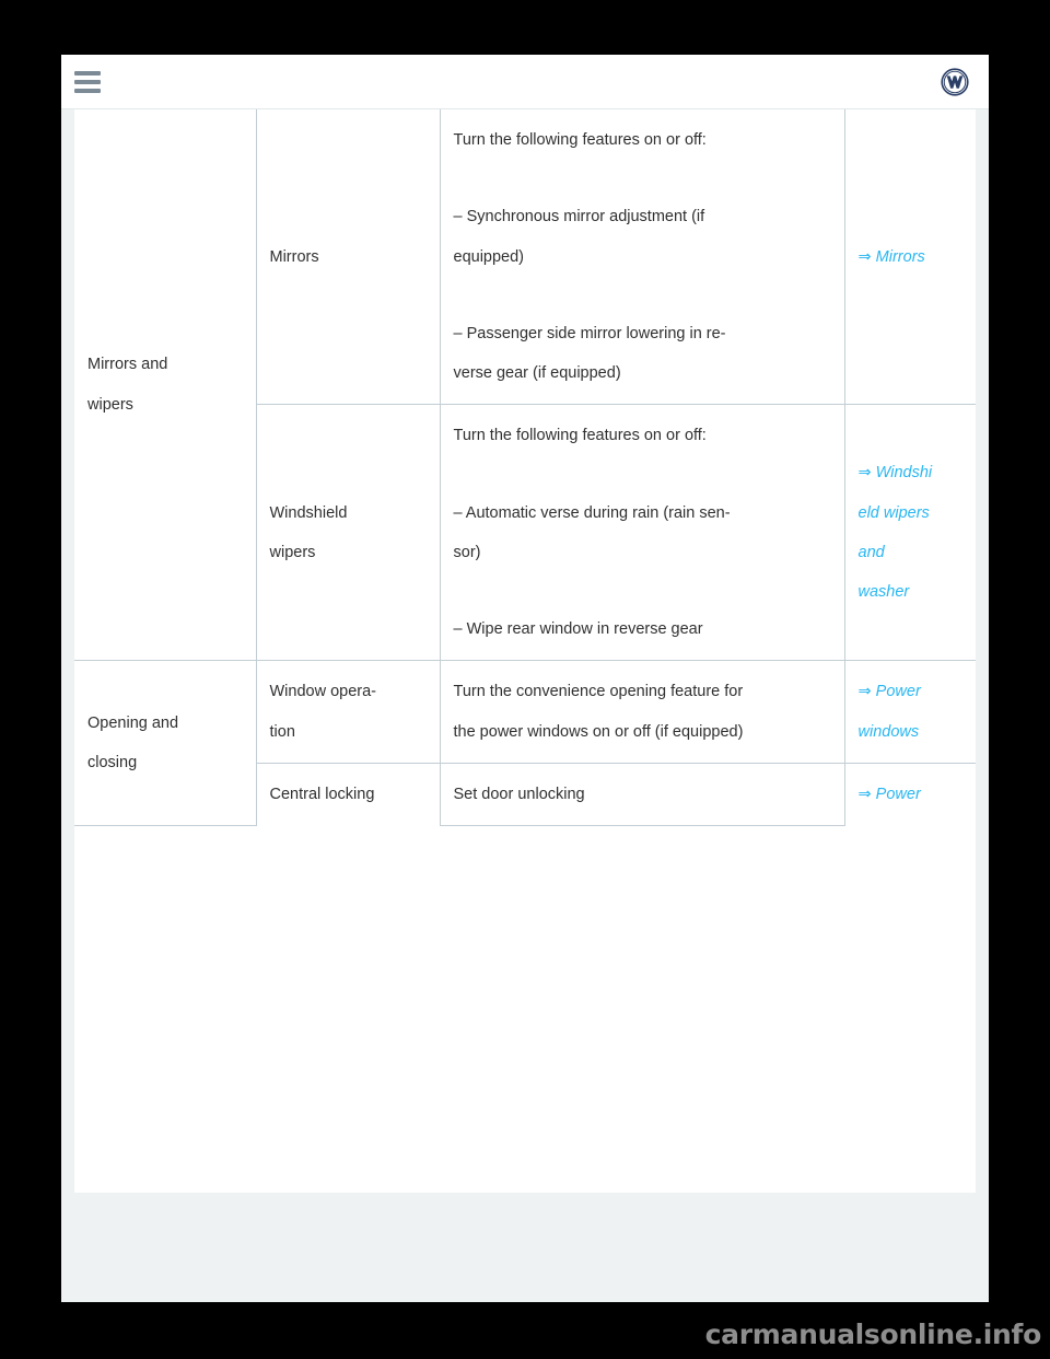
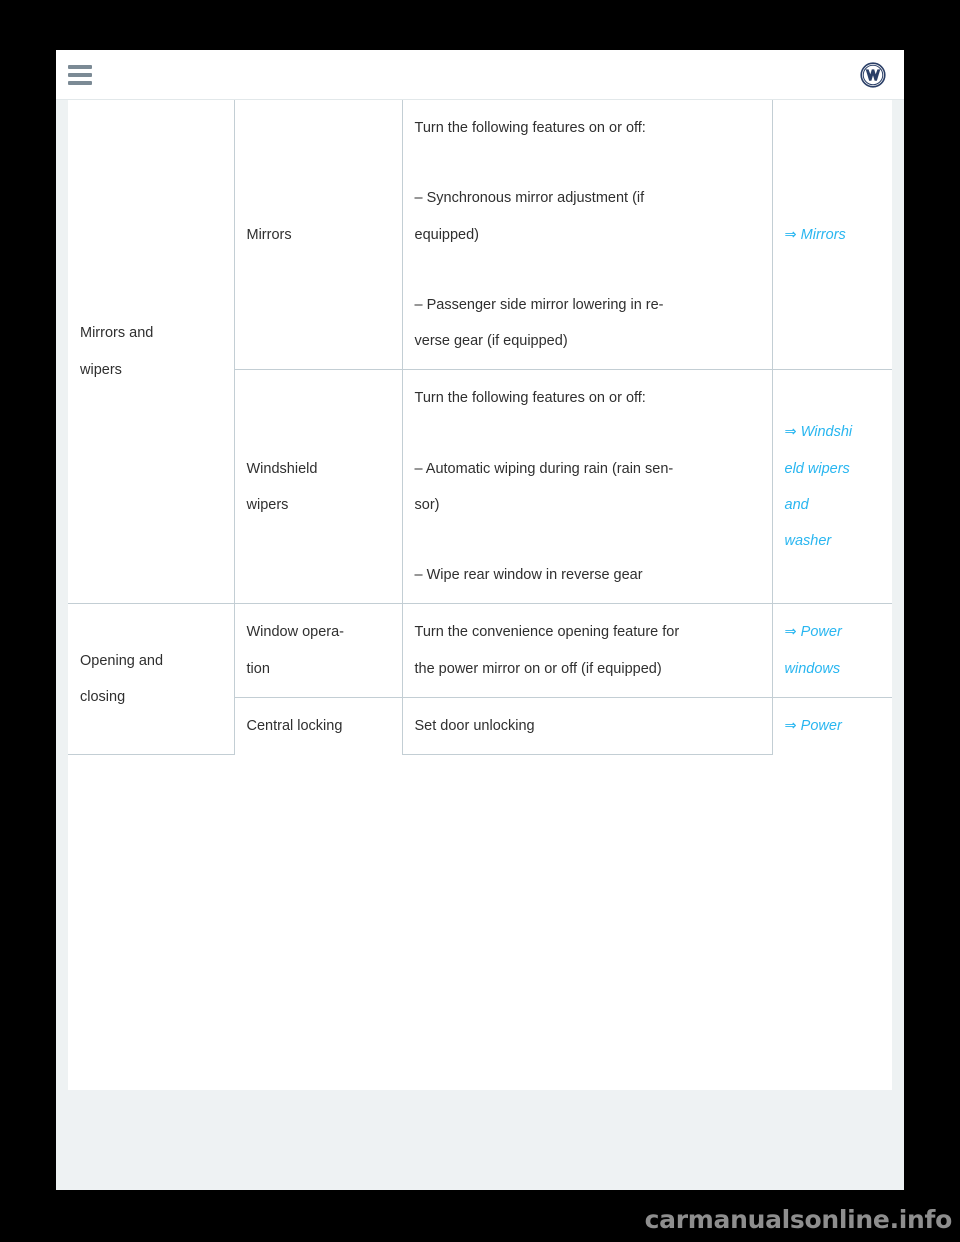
  Mirrors and wipers	Mirrors	Turn the following features on or off: – Synchronous mirror adjustment (if equipped) – Passenger side mirror lowering in re- verse gear (if equipped)	⇒ Mirrors
- Windshield wipers	Turn the following features on or off: – Automatic verse during rain (rain sen- sor) – Wipe rear window in reverse gear	⇒ Windshi eld wipers and washer
+ Windshield wipers	Turn the following features on or off: – Automatic wiping during rain (rain sen- sor) – Wipe rear window in reverse gear	⇒ Windshi eld wipers and washer
- Opening and closing	Window opera- tion	Turn the convenience opening feature for the power windows on or off (if equipped)	⇒ Power windows
+ Opening and closing	Window opera- tion	Turn the convenience opening feature for the power mirror on or off (if equipped)	⇒ Power windows
  Central locking	Set door unlocking	⇒ Power
  carmanualsonline.info
